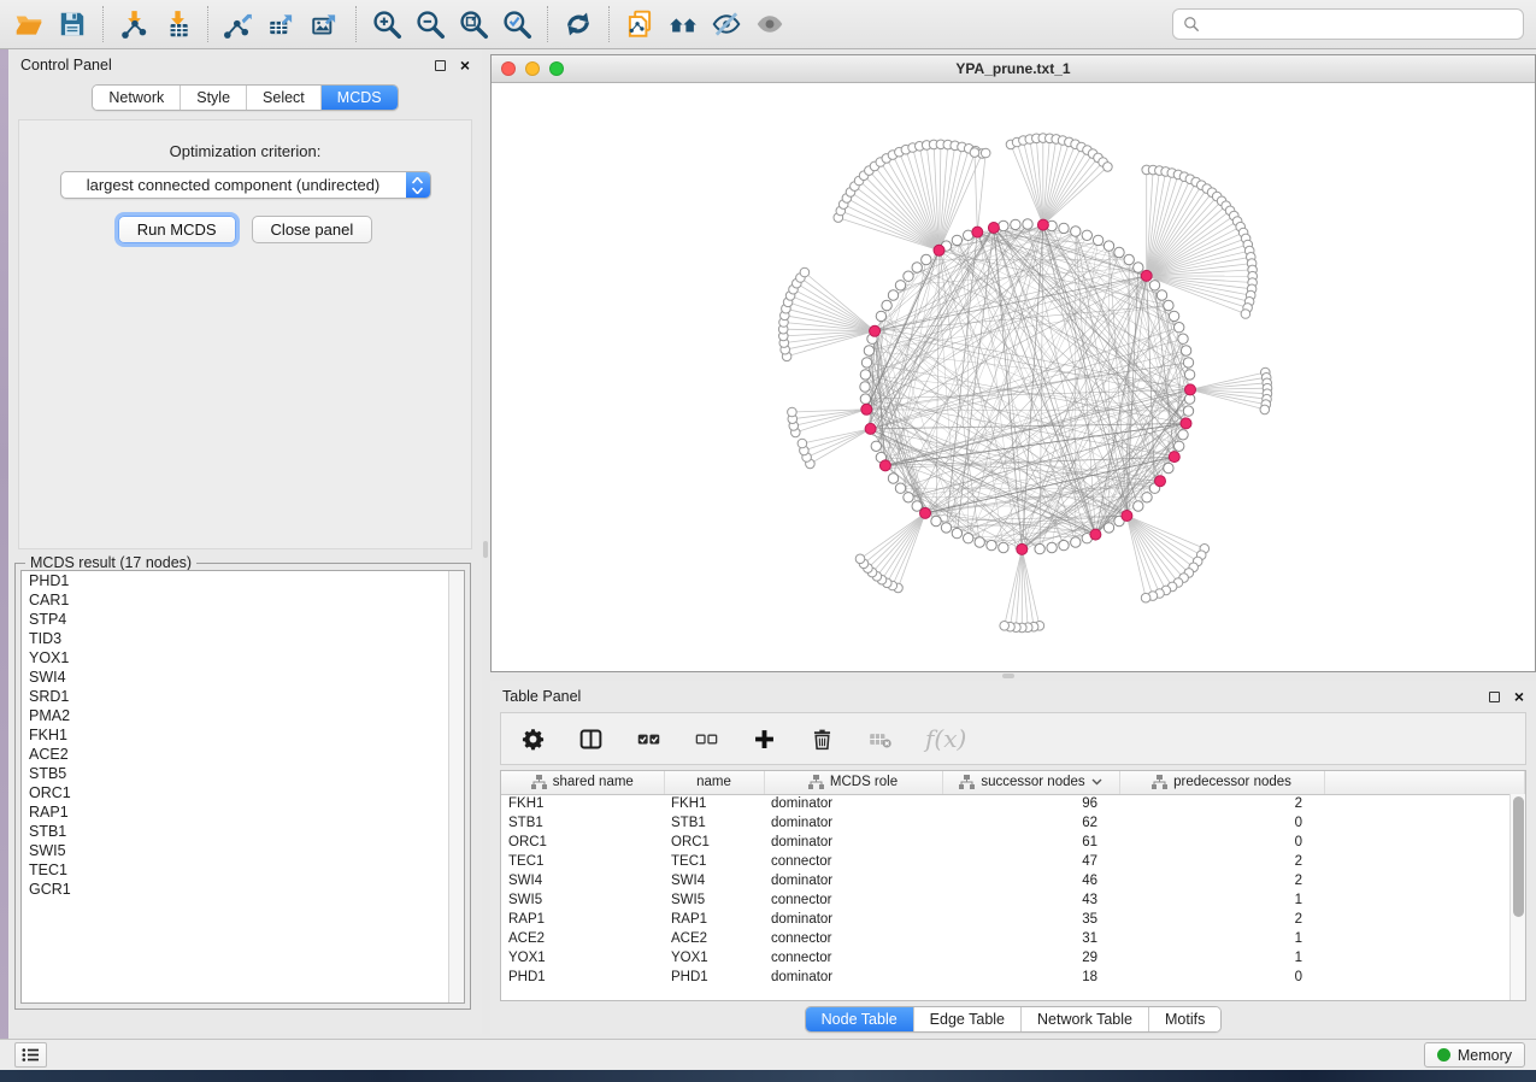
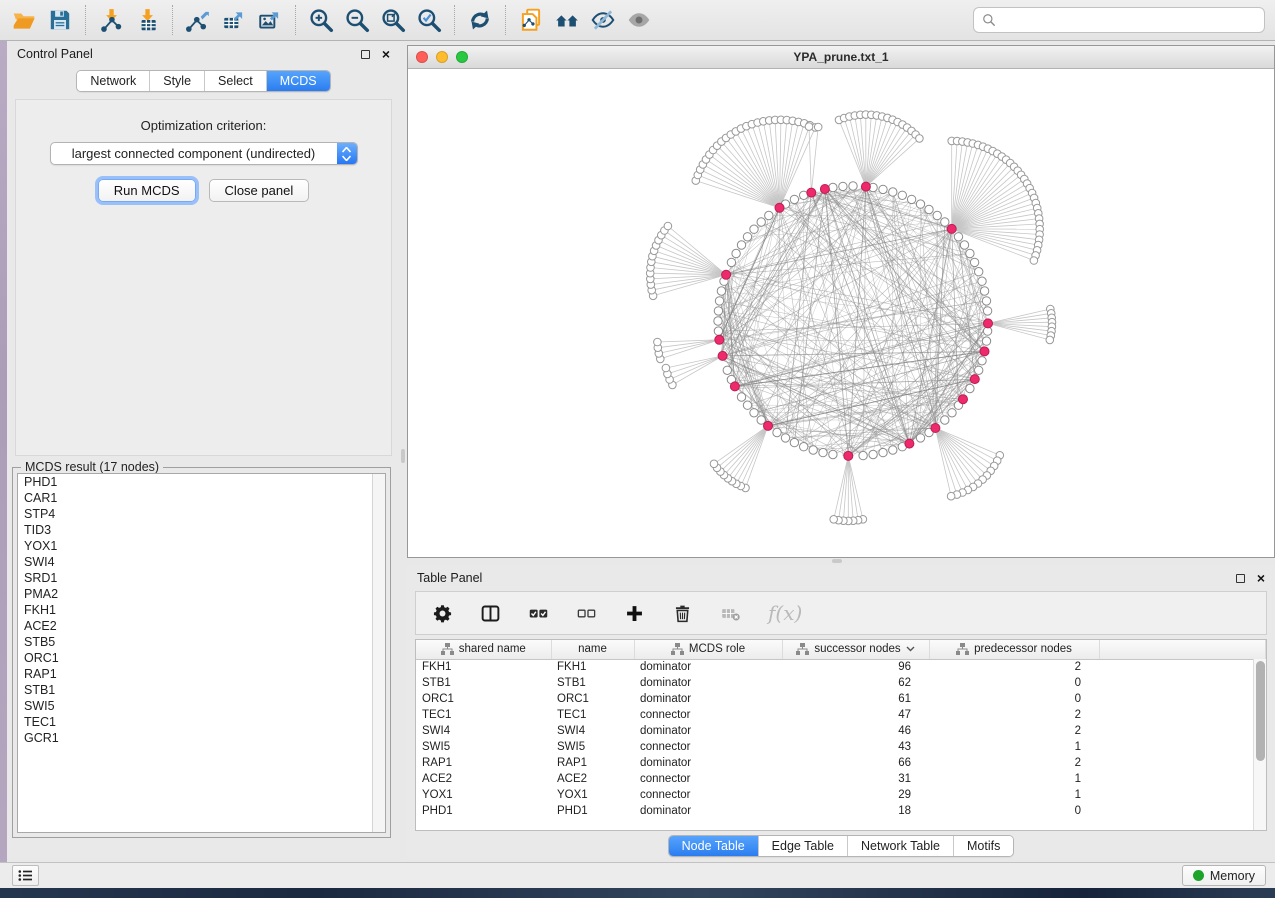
  Control Panel
  ×
  Network
  Style
  Select
  MCDS
  Optimization criterion:
  largest connected component (undirected)
  Run MCDS
  Close panel
  MCDS result (17 nodes)
  PHD1
  CAR1
  STP4
  TID3
  YOX1
  SWI4
  SRD1
  PMA2
  FKH1
  ACE2
  STB5
  ORC1
  RAP1
  STB1
  SWI5
  TEC1
  GCR1
  YPA_prune.txt_1
  Table Panel
  ×
  f(x)
  shared name	name	MCDS role	successor nodes	predecessor nodes
  FKH1	FKH1	dominator	96	2
  STB1	STB1	dominator	62	0
  ORC1	ORC1	dominator	61	0
  TEC1	TEC1	connector	47	2
  SWI4	SWI4	dominator	46	2
  SWI5	SWI5	connector	43	1
- RAP1	RAP1	dominator	35	2
+ RAP1	RAP1	dominator	66	2
  ACE2	ACE2	connector	31	1
  YOX1	YOX1	connector	29	1
  PHD1	PHD1	dominator	18	0
  Node Table
  Edge Table
  Network Table
  Motifs
  Memory
